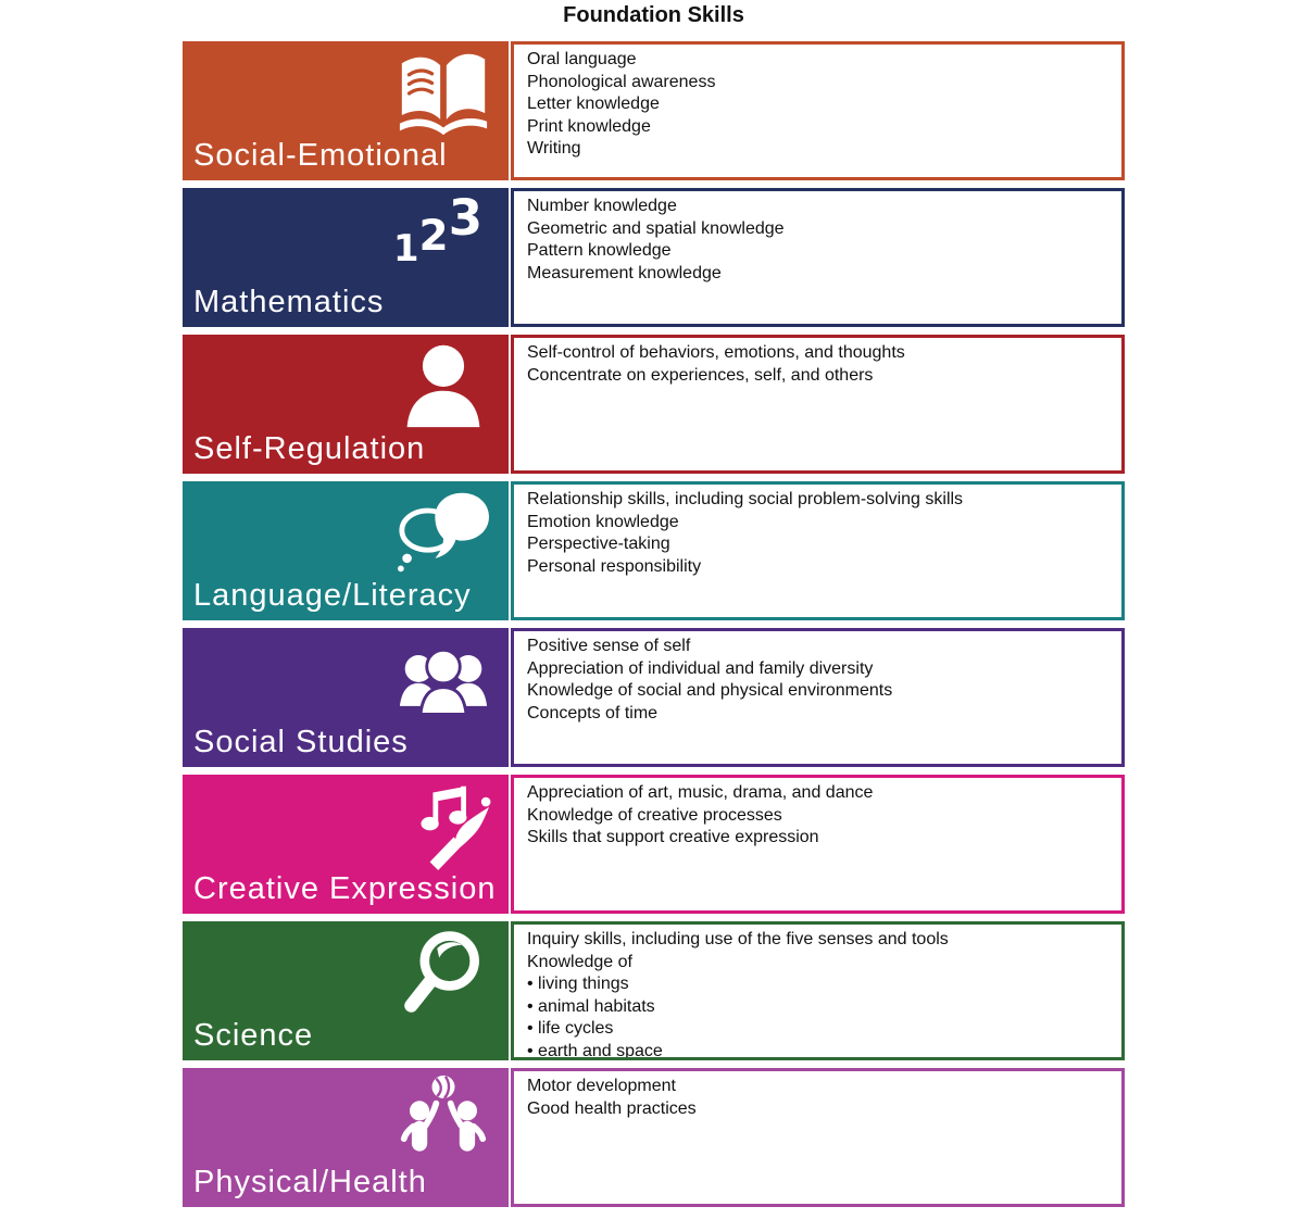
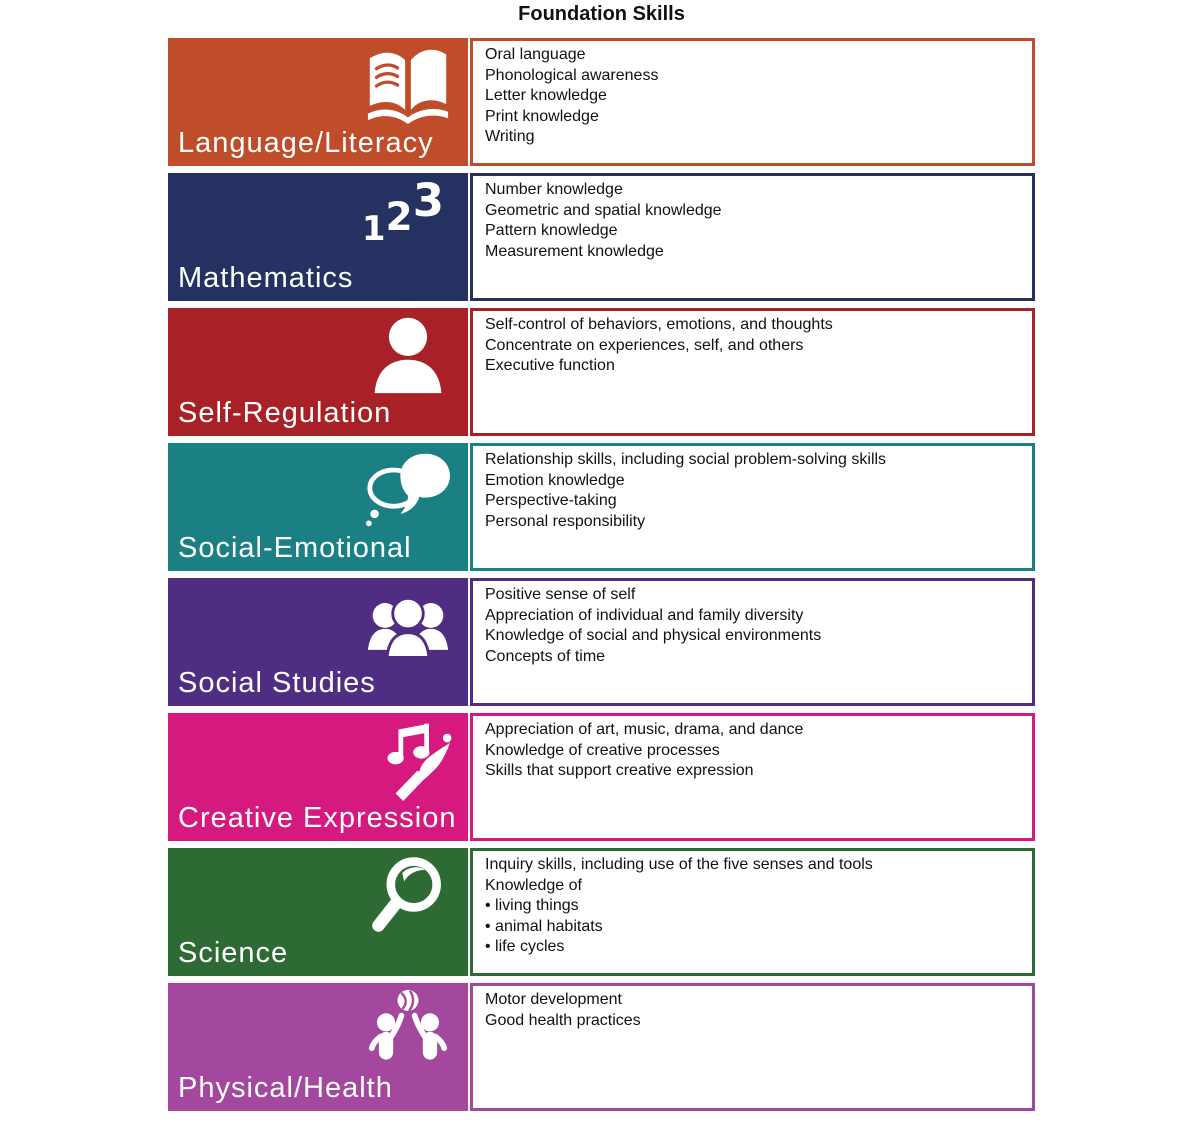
  Foundation Skills
- Social-Emotional
+ Language/Literacy
  Oral language
  Phonological awareness
  Letter knowledge
  Print knowledge
  Writing
  123
  Mathematics
  Number knowledge
  Geometric and spatial knowledge
  Pattern knowledge
  Measurement knowledge
  Self-Regulation
  Self-control of behaviors, emotions, and thoughts
  Concentrate on experiences, self, and others
+ Executive function
- Language/Literacy
+ Social-Emotional
  Relationship skills, including social problem-solving skills
  Emotion knowledge
  Perspective-taking
  Personal responsibility
  Social Studies
  Positive sense of self
  Appreciation of individual and family diversity
  Knowledge of social and physical environments
  Concepts of time
  Creative Expression
  Appreciation of art, music, drama, and dance
  Knowledge of creative processes
  Skills that support creative expression
  Science
  Inquiry skills, including use of the five senses and tools
  Knowledge of
  • living things
  • animal habitats
  • life cycles
- • earth and space
  Physical/Health
  Motor development
  Good health practices
